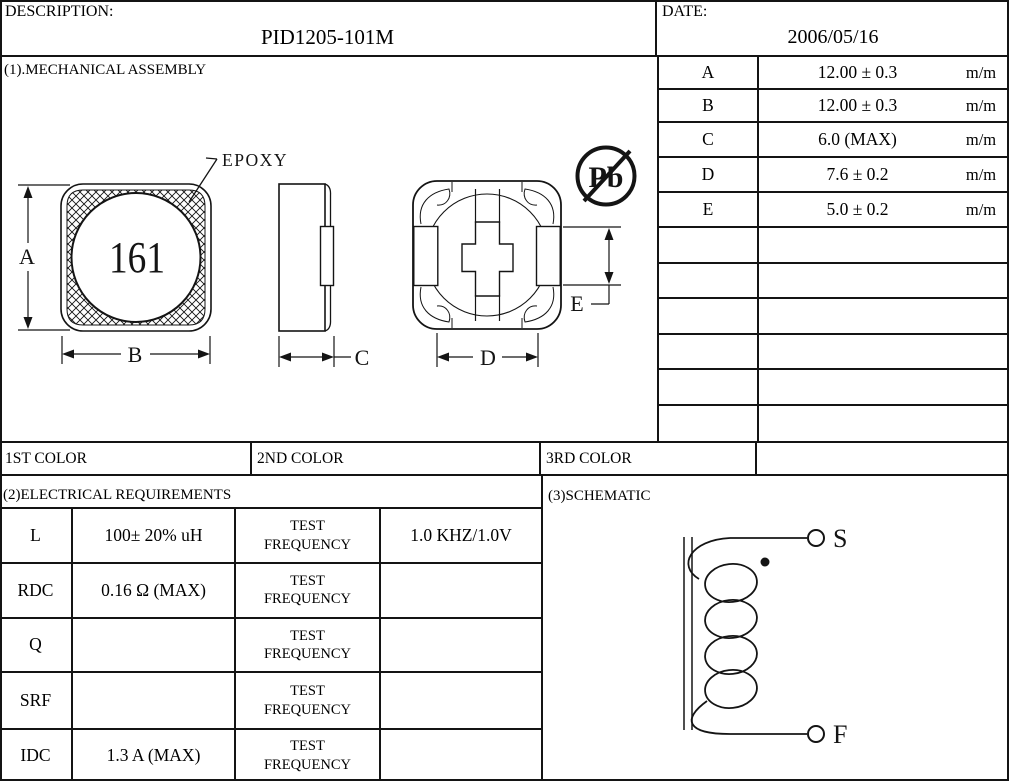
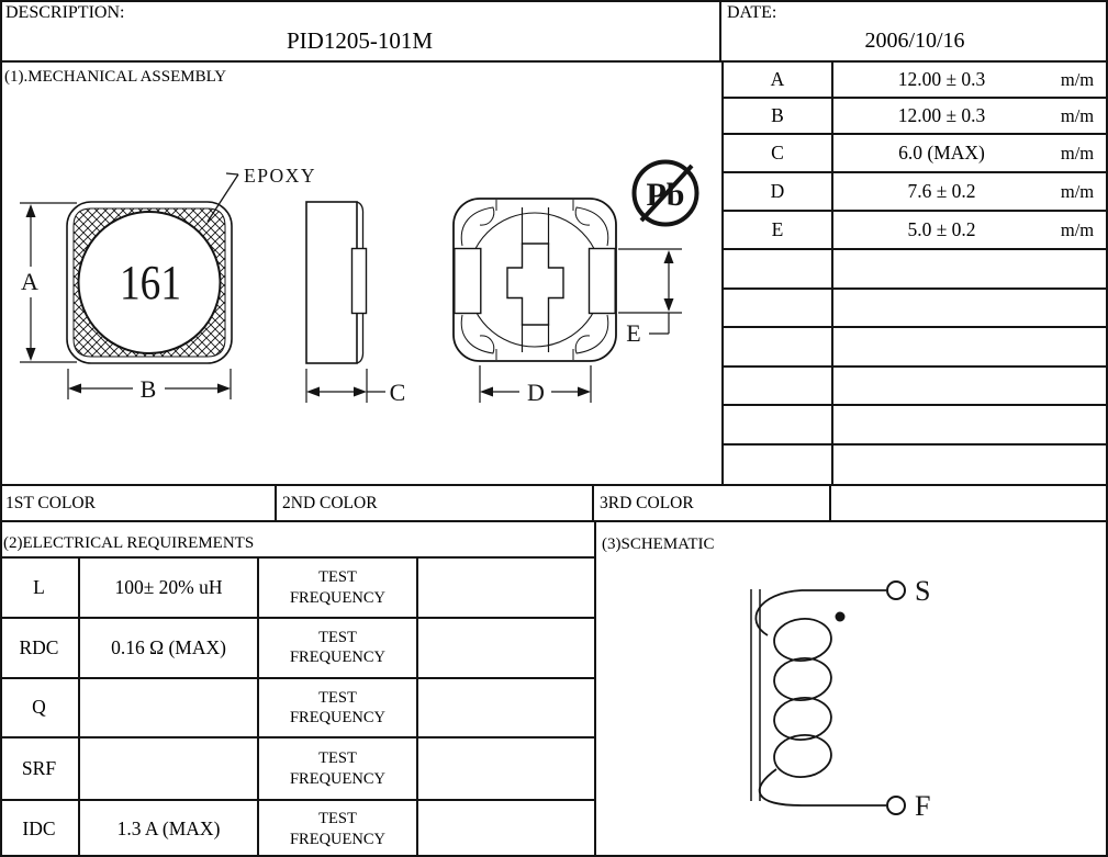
  DESCRIPTION:
  PID1205-101M
  DATE:
- 2006/05/16
+ 2006/10/16
  (1).MECHANICAL ASSEMBLY
  161
  EPOXY
  A
  B
  C
  D
  E
  Pb
  A
  12.00 ± 0.3
  m/m
  B
  12.00 ± 0.3
  m/m
  C
  6.0 (MAX)
  m/m
  D
  7.6 ± 0.2
  m/m
  E
  5.0 ± 0.2
  m/m
  1ST COLOR
  2ND COLOR
  3RD COLOR
  (2)ELECTRICAL REQUIREMENTS
  (3)SCHEMATIC
  S
  F
  L
  100± 20% uH
  TEST FREQUENCY
- 1.0 KHZ/1.0V
  RDC
  0.16 Ω (MAX)
  TEST FREQUENCY
  Q
  TEST FREQUENCY
  SRF
  TEST FREQUENCY
  IDC
  1.3 A (MAX)
  TEST FREQUENCY
